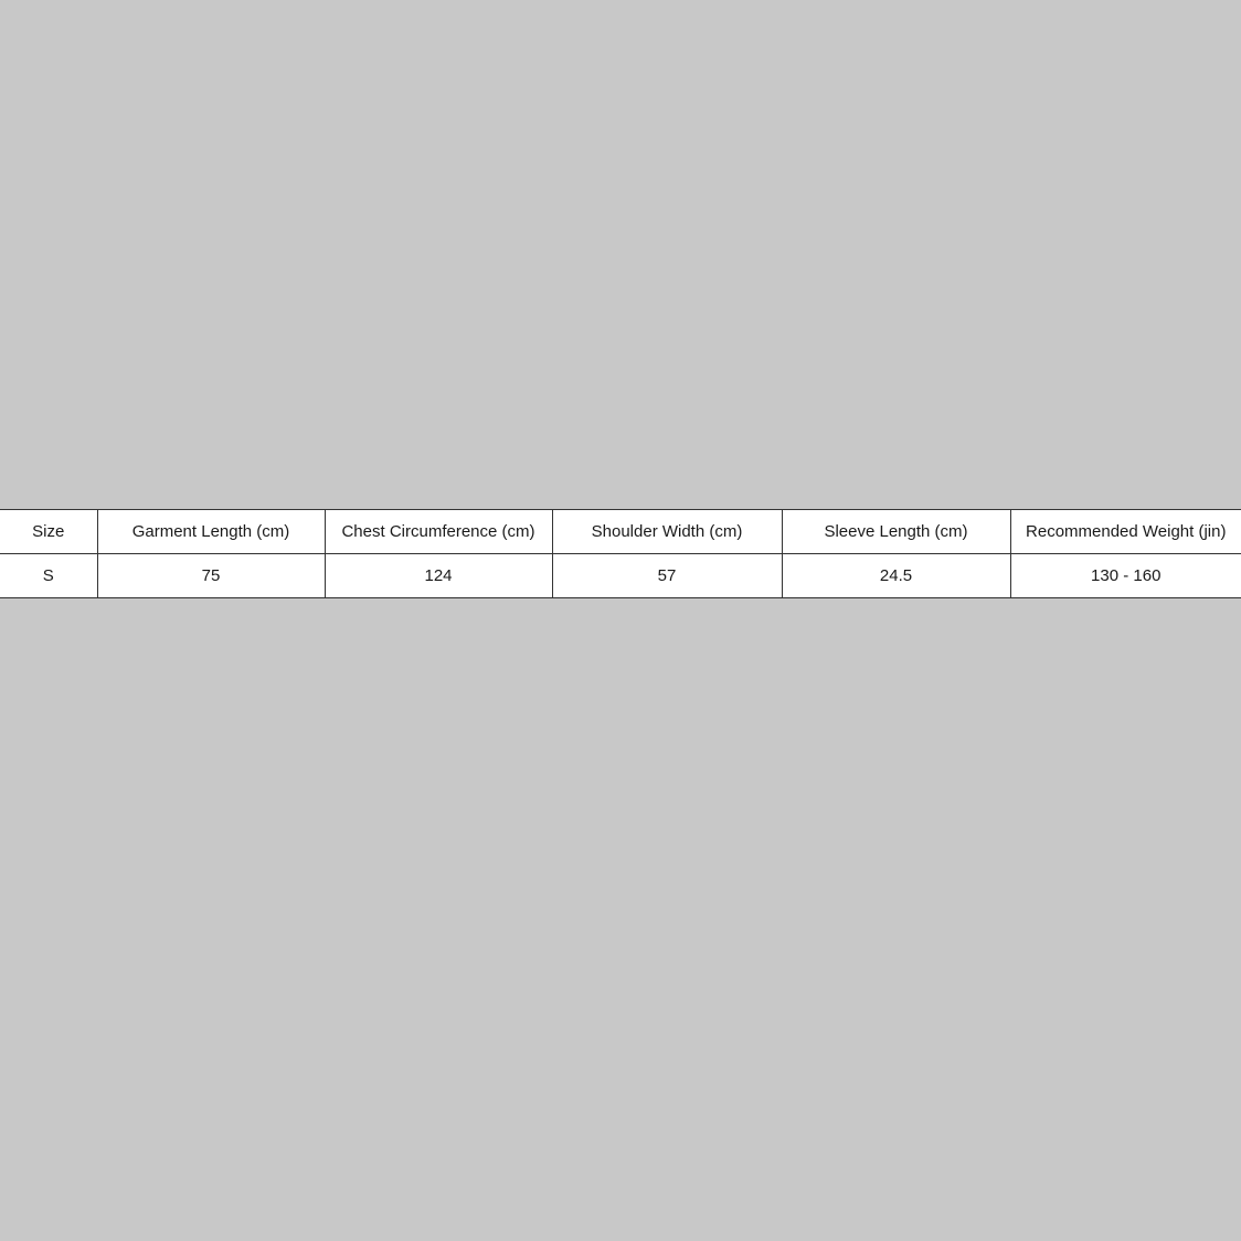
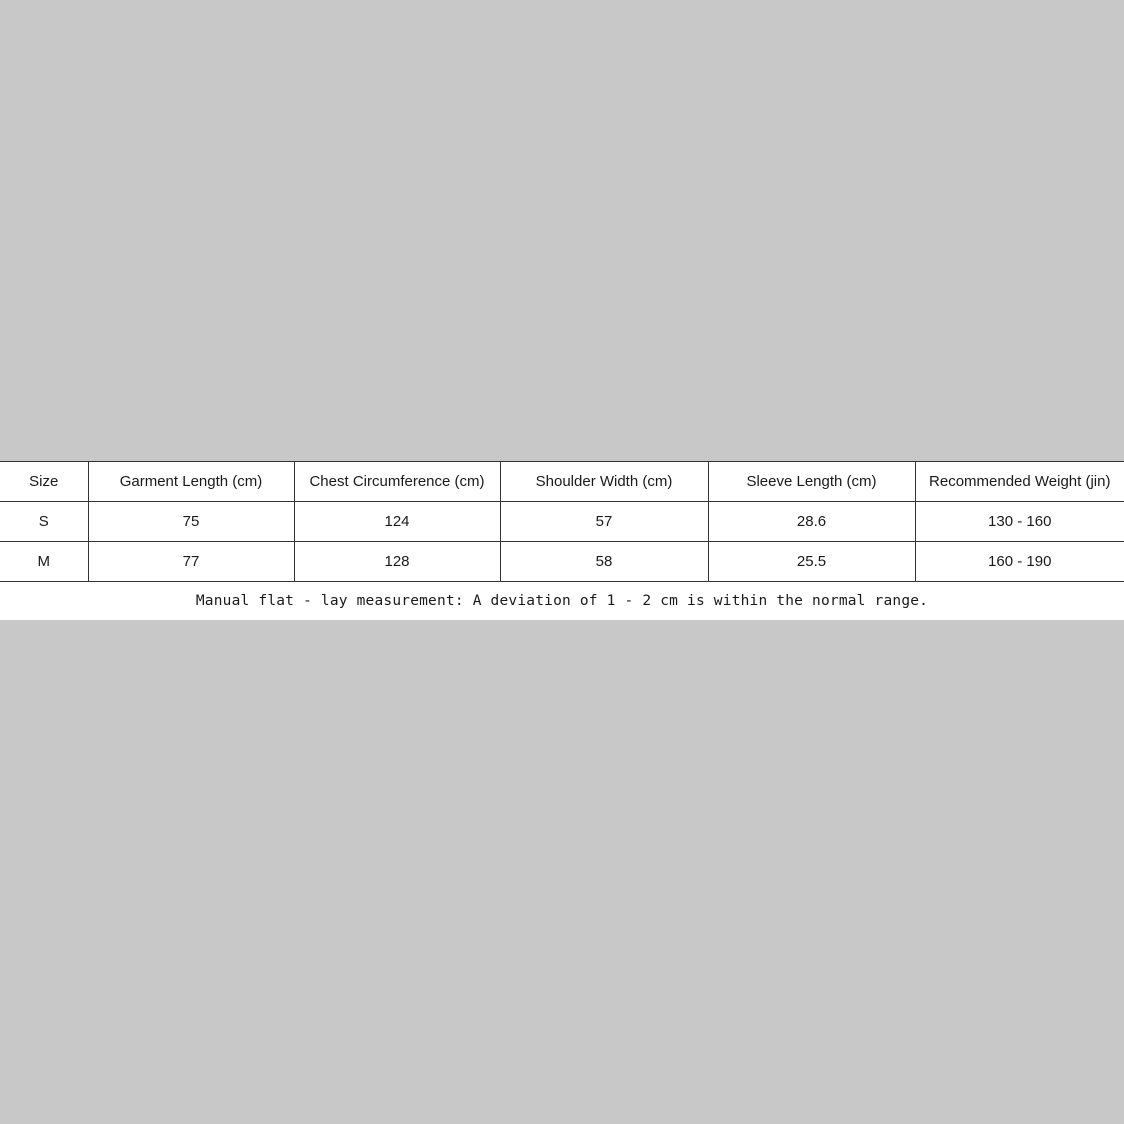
  Size	Garment Length (cm)	Chest Circumference (cm)	Shoulder Width (cm)	Sleeve Length (cm)	Recommended Weight (jin)
- S	75	124	57	24.5	130 - 160
+ S	75	124	57	28.6	130 - 160
+ M	77	128	58	25.5	160 - 190
+ Manual flat - lay measurement: A deviation of 1 - 2 cm is within the normal range.
